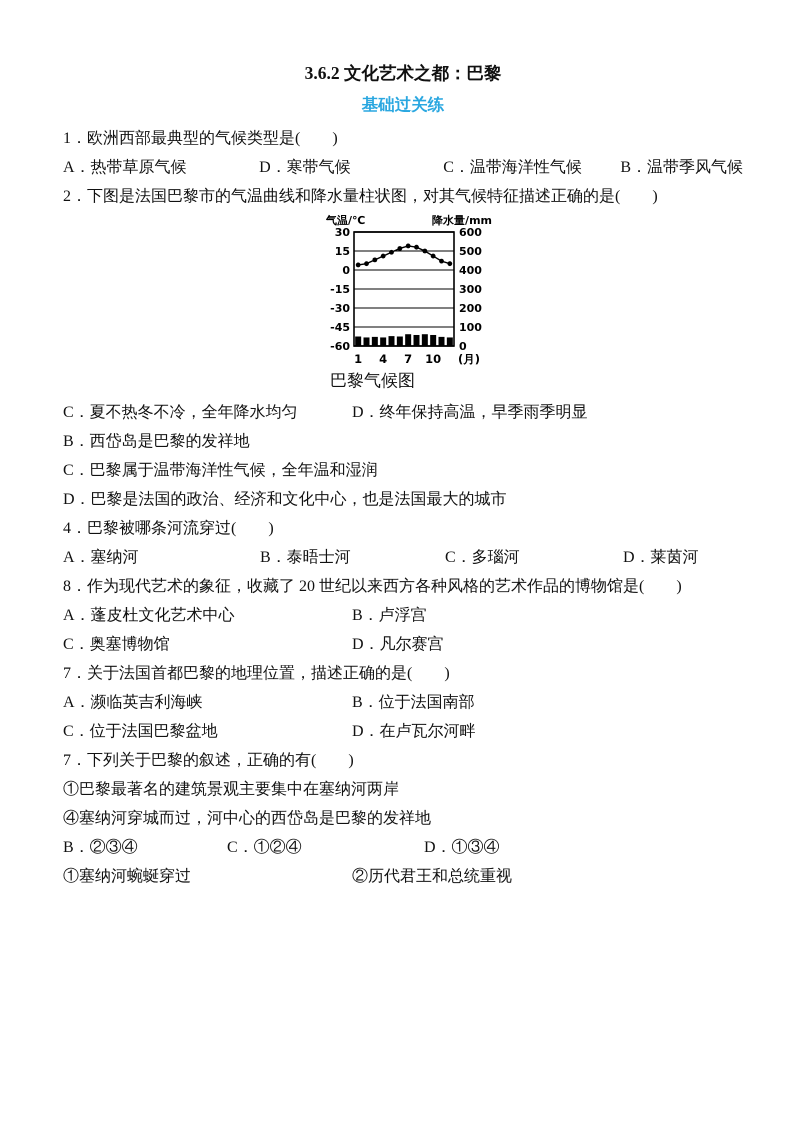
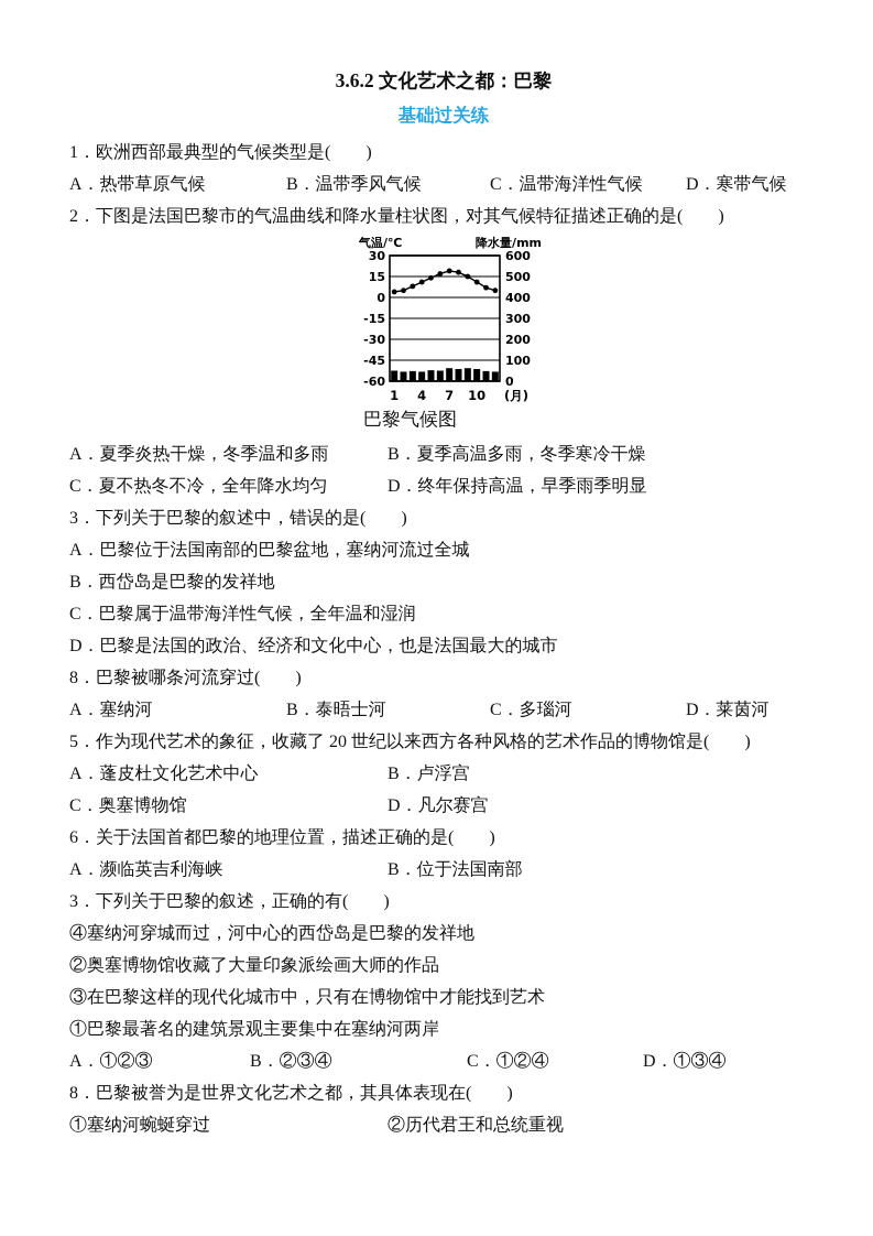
  3.6.2 文化艺术之都：巴黎
  基础过关练
  1．欧洲西部最典型的气候类型是( )
  A．热带草原气候
- D．寒带气候
+ B．温带季风气候
  C．温带海洋性气候
- B．温带季风气候
+ D．寒带气候
  2．下图是法国巴黎市的气温曲线和降水量柱状图，对其气候特征描述正确的是( )
  气温/℃
  降水量/mm
  30
  600
  15
  500
  0
  400
  -15
  300
  -30
  200
  -45
  100
  -60
  0
  1
  4
  7
  10
  (月)
  巴黎气候图
+ A．夏季炎热干燥，冬季温和多雨
+ B．夏季高温多雨，冬季寒冷干燥
  C．夏不热冬不冷，全年降水均匀
  D．终年保持高温，早季雨季明显
+ 3．下列关于巴黎的叙述中，错误的是( )
+ A．巴黎位于法国南部的巴黎盆地，塞纳河流过全城
  B．西岱岛是巴黎的发祥地
  C．巴黎属于温带海洋性气候，全年温和湿润
  D．巴黎是法国的政治、经济和文化中心，也是法国最大的城市
- 4．巴黎被哪条河流穿过( )
+ 8．巴黎被哪条河流穿过( )
  A．塞纳河
  B．泰晤士河
  C．多瑙河
  D．莱茵河
- 8．作为现代艺术的象征，收藏了 20 世纪以来西方各种风格的艺术作品的博物馆是( )
+ 5．作为现代艺术的象征，收藏了 20 世纪以来西方各种风格的艺术作品的博物馆是( )
  A．蓬皮杜文化艺术中心
  B．卢浮宫
  C．奥塞博物馆
  D．凡尔赛宫
- 7．关于法国首都巴黎的地理位置，描述正确的是( )
+ 6．关于法国首都巴黎的地理位置，描述正确的是( )
  A．濒临英吉利海峡
  B．位于法国南部
- C．位于法国巴黎盆地
- D．在卢瓦尔河畔
- 7．下列关于巴黎的叙述，正确的有( )
+ 3．下列关于巴黎的叙述，正确的有( )
- ①巴黎最著名的建筑景观主要集中在塞纳河两岸
+ ④塞纳河穿城而过，河中心的西岱岛是巴黎的发祥地
+ ②奥塞博物馆收藏了大量印象派绘画大师的作品
+ ③在巴黎这样的现代化城市中，只有在博物馆中才能找到艺术
- ④塞纳河穿城而过，河中心的西岱岛是巴黎的发祥地
+ ①巴黎最著名的建筑景观主要集中在塞纳河两岸
+ A．①②③
  B．②③④
  C．①②④
  D．①③④
+ 8．巴黎被誉为是世界文化艺术之都，其具体表现在( )
  ①塞纳河蜿蜒穿过
  ②历代君王和总统重视
